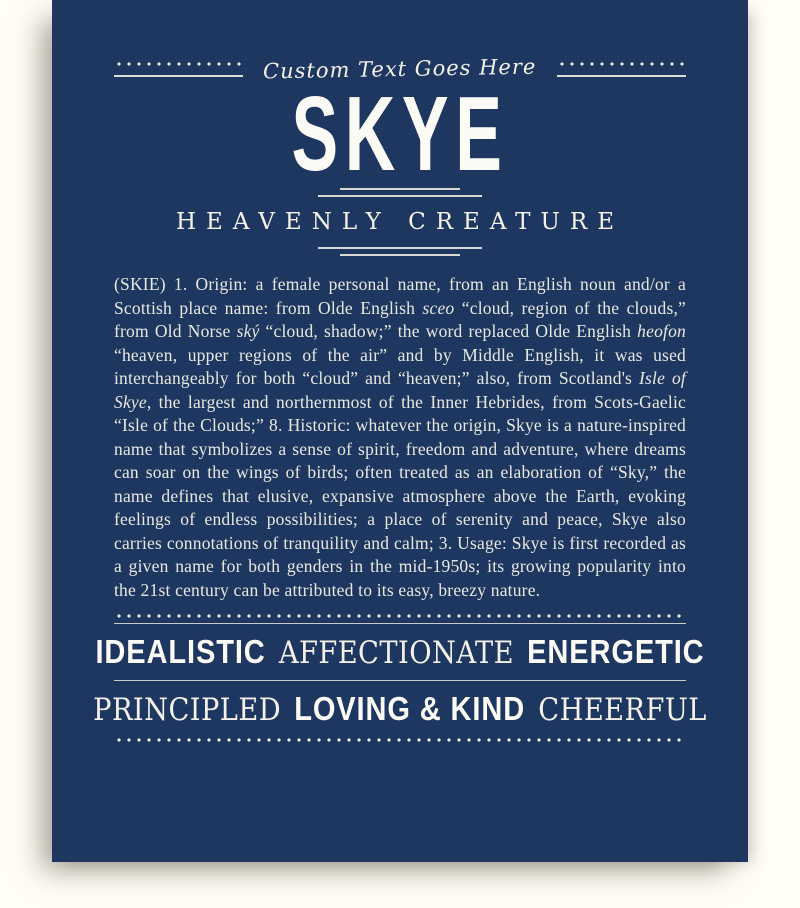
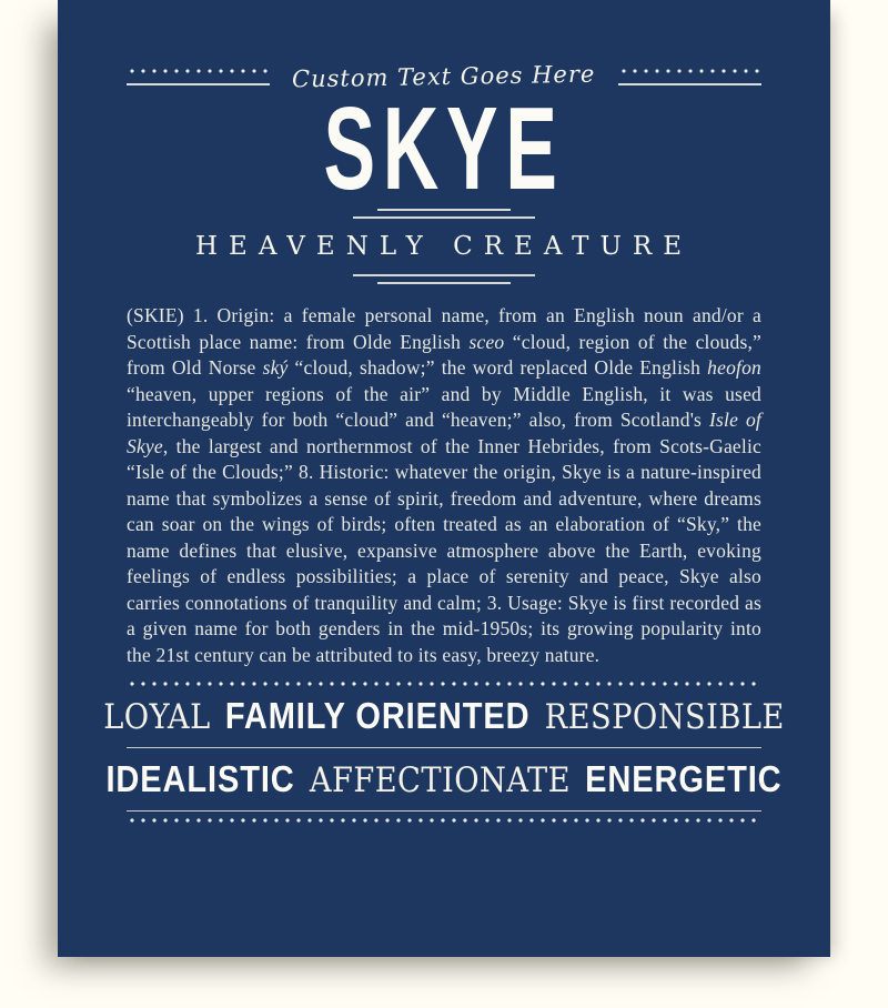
  Custom Text Goes Here
  SKYE
  HEAVENLY CREATURE
  (SKIE) 1. Origin: a female personal name, from an English noun and/or a Scottish place name: from Olde English sceo “cloud, region of the clouds,” from Old Norse ský “cloud, shadow;” the word replaced Olde English heofon “heaven, upper regions of the air” and by Middle English, it was used interchangeably for both “cloud” and “heaven;” also, from Scotland's Isle of Skye, the largest and northernmost of the Inner Hebrides, from Scots-Gaelic “Isle of the Clouds;” 8. Historic: whatever the origin, Skye is a nature-inspired name that symbolizes a sense of spirit, freedom and adventure, where dreams can soar on the wings of birds; often treated as an elaboration of “Sky,” the name defines that elusive, expansive atmosphere above the Earth, evoking feelings of endless possibilities; a place of serenity and peace, Skye also carries connotations of tranquility and calm; 3. Usage: Skye is first recorded as a given name for both genders in the mid-1950s; its growing popularity into the 21st century can be attributed to its easy, breezy nature.
+ LOYAL
+ FAMILY ORIENTED
+ RESPONSIBLE
  IDEALISTIC
  AFFECTIONATE
  ENERGETIC
- PRINCIPLED
- LOVING & KIND
- CHEERFUL
